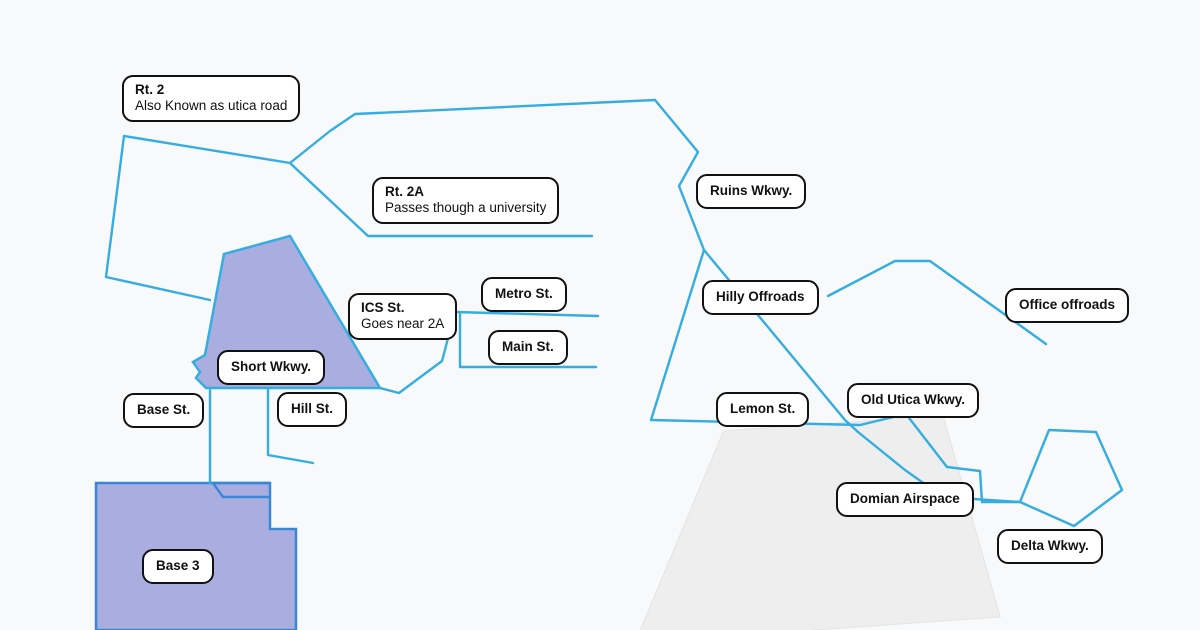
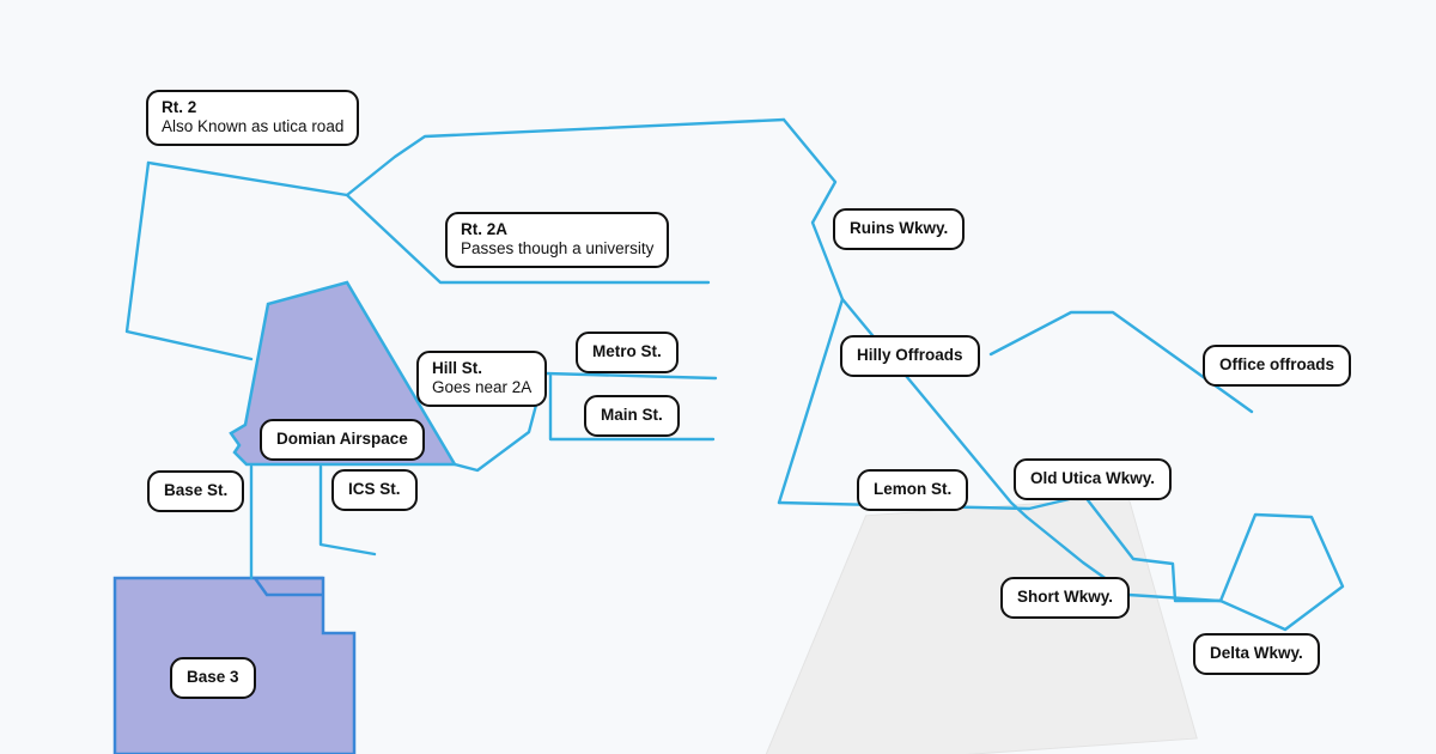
  Rt. 2
  Also Known as utica road
  Rt. 2A
  Passes though a university
- ICS St.
+ Hill St.
  Goes near 2A
  Metro St.
  Main St.
- Short Wkwy.
+ Domian Airspace
  Base St.
- Hill St.
+ ICS St.
  Base 3
  Ruins Wkwy.
  Hilly Offroads
  Office offroads
  Lemon St.
  Old Utica Wkwy.
- Domian Airspace
+ Short Wkwy.
  Delta Wkwy.
